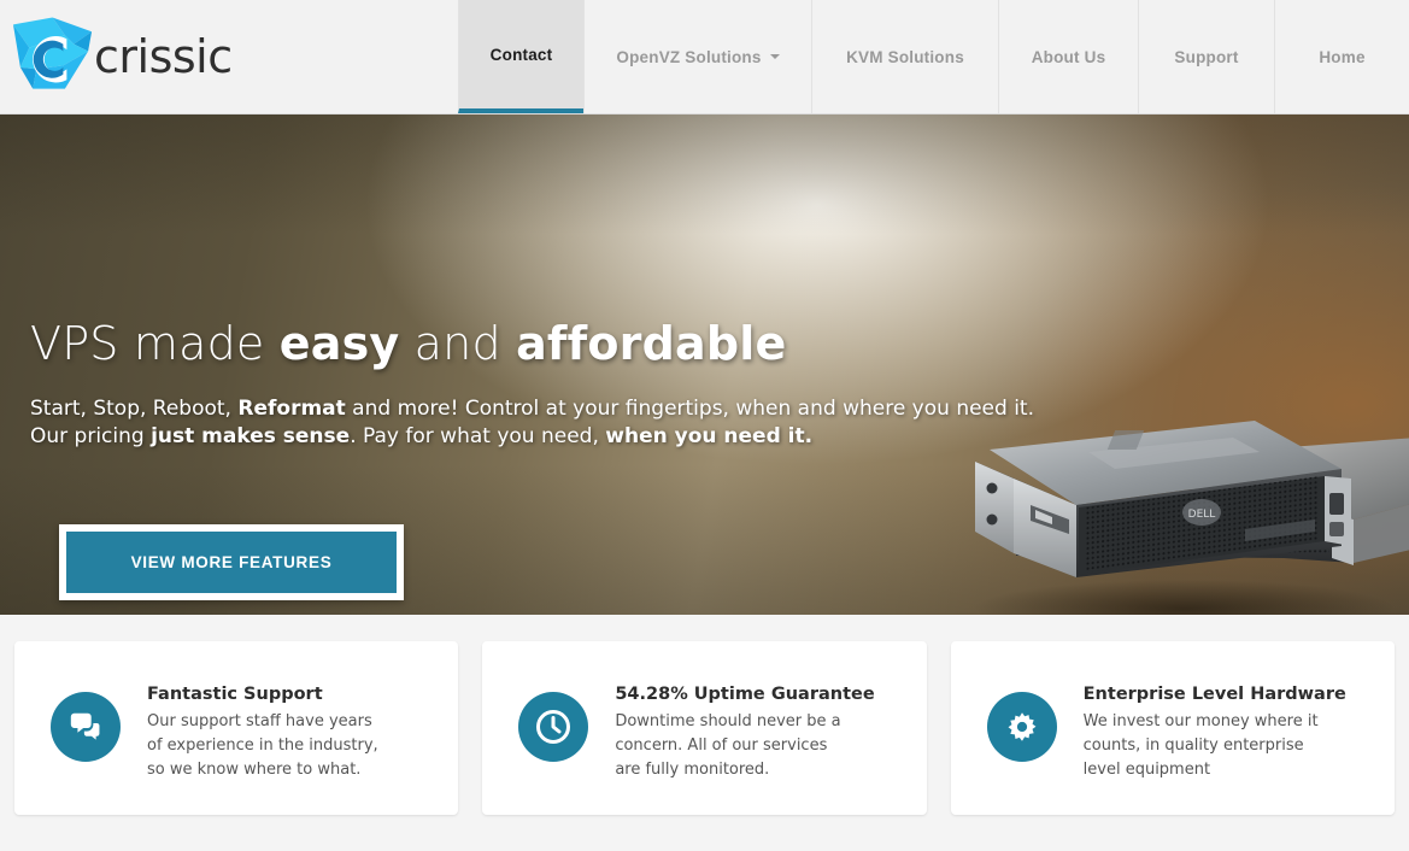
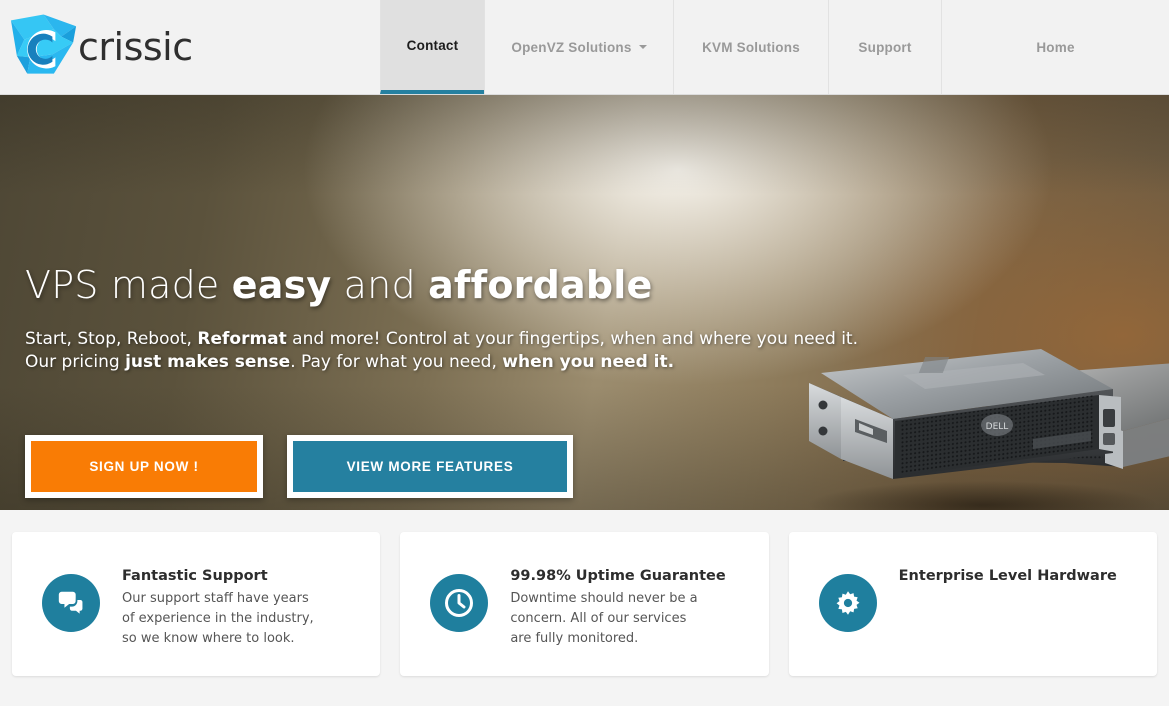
  crissic
  Contact
  OpenVZ Solutions
  KVM Solutions
- About Us
  Support
  Home
  DELL
  VPS made easy and affordable
  Start, Stop, Reboot, Reformat and more! Control at your fingertips, when and where you need it.
  Our pricing just makes sense. Pay for what you need, when you need it.
+ SIGN UP NOW !
  VIEW MORE FEATURES
  Fantastic Support
- Our support staff have years of experience in the industry, so we know where to what.
+ Our support staff have years of experience in the industry, so we know where to look.
- 54.28% Uptime Guarantee
+ 99.98% Uptime Guarantee
  Downtime should never be a concern. All of our services are fully monitored.
  Enterprise Level Hardware
- We invest our money where it counts, in quality enterprise level equipment
